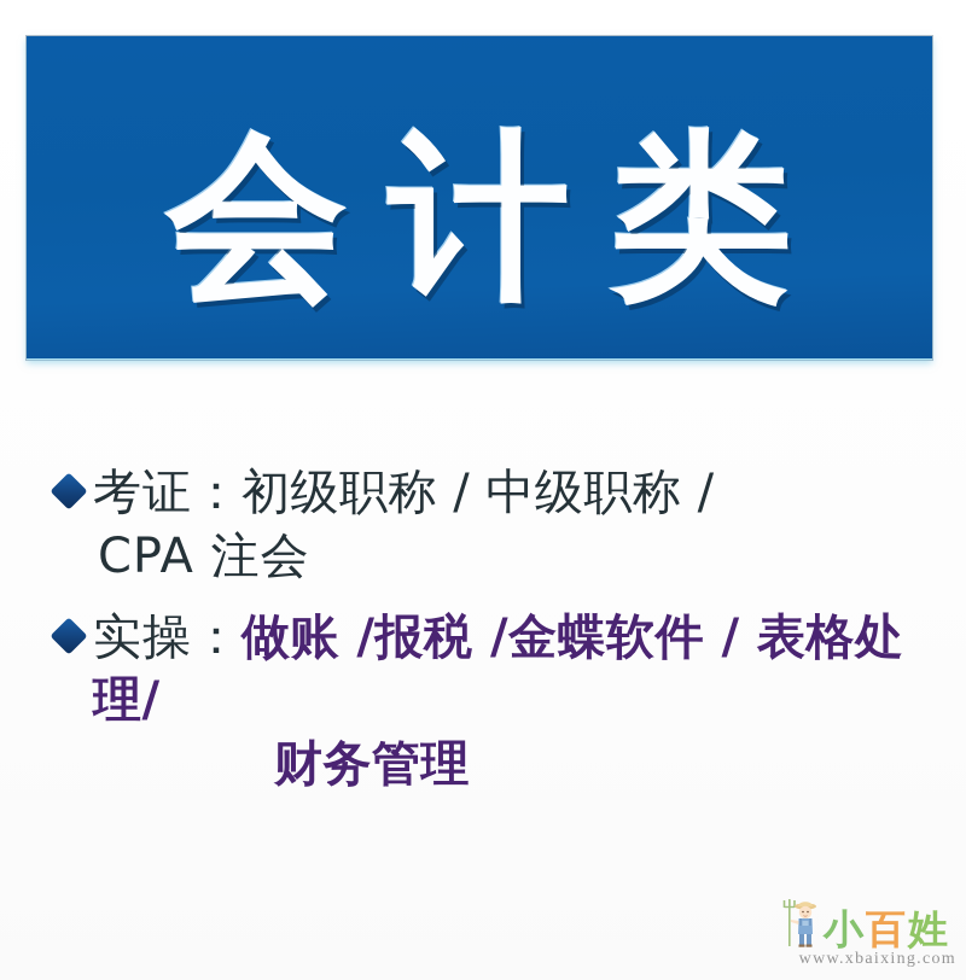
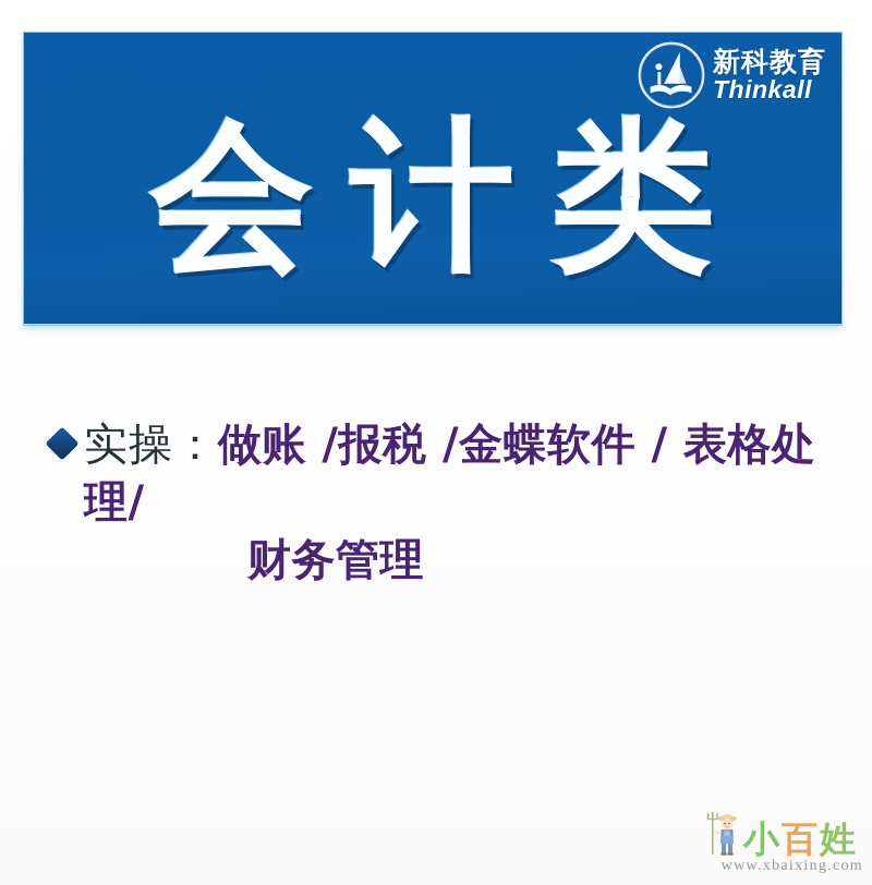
+ 新科教育
+ Thinkall
  会计类
- 考证：初级职称 / 中级职称 /
- CPA 注会
  实操：做账 /报税 /金蝶软件 / 表格处理/
  财务管理
  小百姓
  www.xbaixing.com
